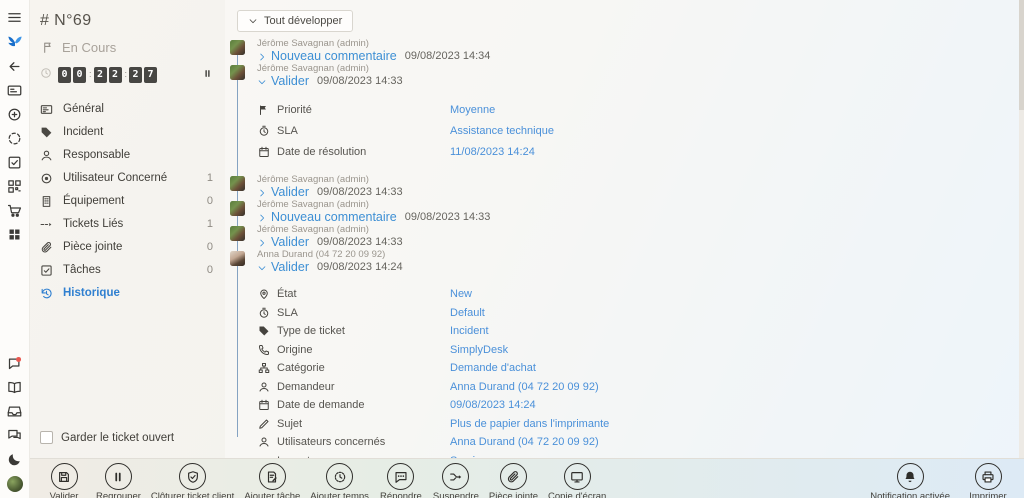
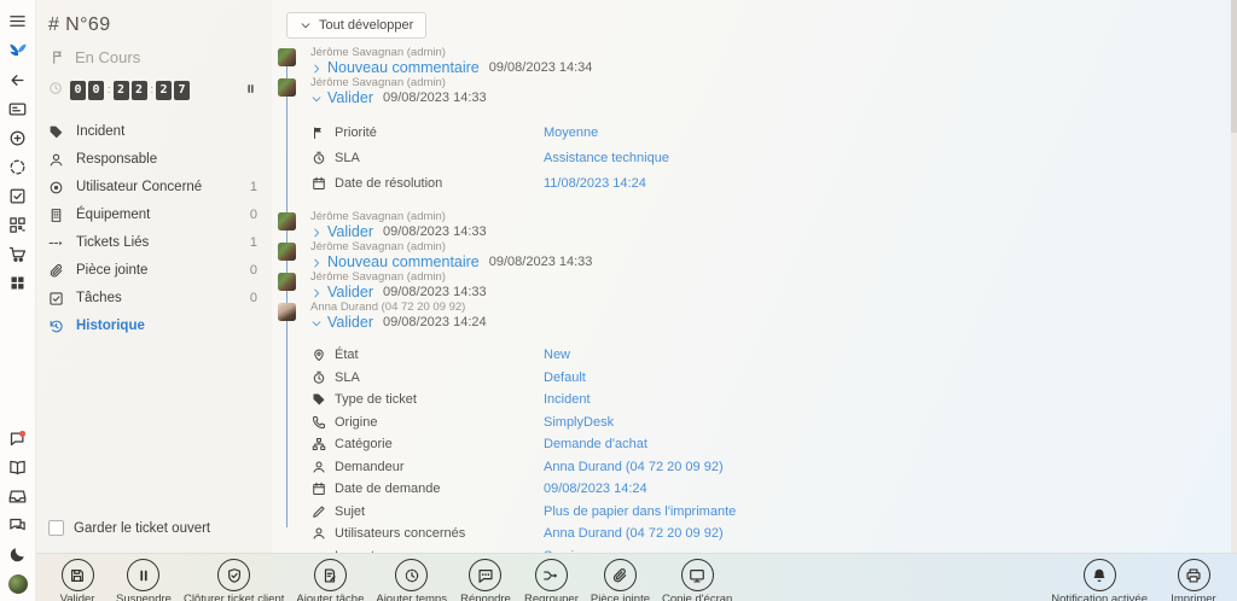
  # N°69
  En Cours
  0 0 : 2 2 : 2 7
- Général
  Incident
  Responsable
  Utilisateur Concerné
  1
  Équipement
  0
  Tickets Liés
  1
  Pièce jointe
  0
  Tâches
  0
  Historique
  Garder le ticket ouvert
  Tout développer
  Jérôme Savagnan (admin)
  Nouveau commentaire
  09/08/2023 14:34
  Jérôme Savagnan (admin)
  Valider
  09/08/2023 14:33
  Priorité
  Moyenne
  SLA
  Assistance technique
  Date de résolution
  11/08/2023 14:24
  Jérôme Savagnan (admin)
  Valider
  09/08/2023 14:33
  Jérôme Savagnan (admin)
  Nouveau commentaire
  09/08/2023 14:33
  Jérôme Savagnan (admin)
  Valider
  09/08/2023 14:33
  Anna Durand (04 72 20 09 92)
  Valider
  09/08/2023 14:24
  État
  New
  SLA
  Default
  Type de ticket
  Incident
  Origine
  SimplyDesk
  Catégorie
  Demande d'achat
  Demandeur
  Anna Durand (04 72 20 09 92)
  Date de demande
  09/08/2023 14:24
  Sujet
  Plus de papier dans l'imprimante
  Utilisateurs concernés
  Anna Durand (04 72 20 09 92)
  Valider
- Regrouper
+ Suspendre
  Clôturer ticket client
  Ajouter tâche
  Ajouter temps
  Répondre
- Suspendre
+ Regrouper
  Pièce jointe
  Copie d'écran
  Notification activée
  Imprimer
